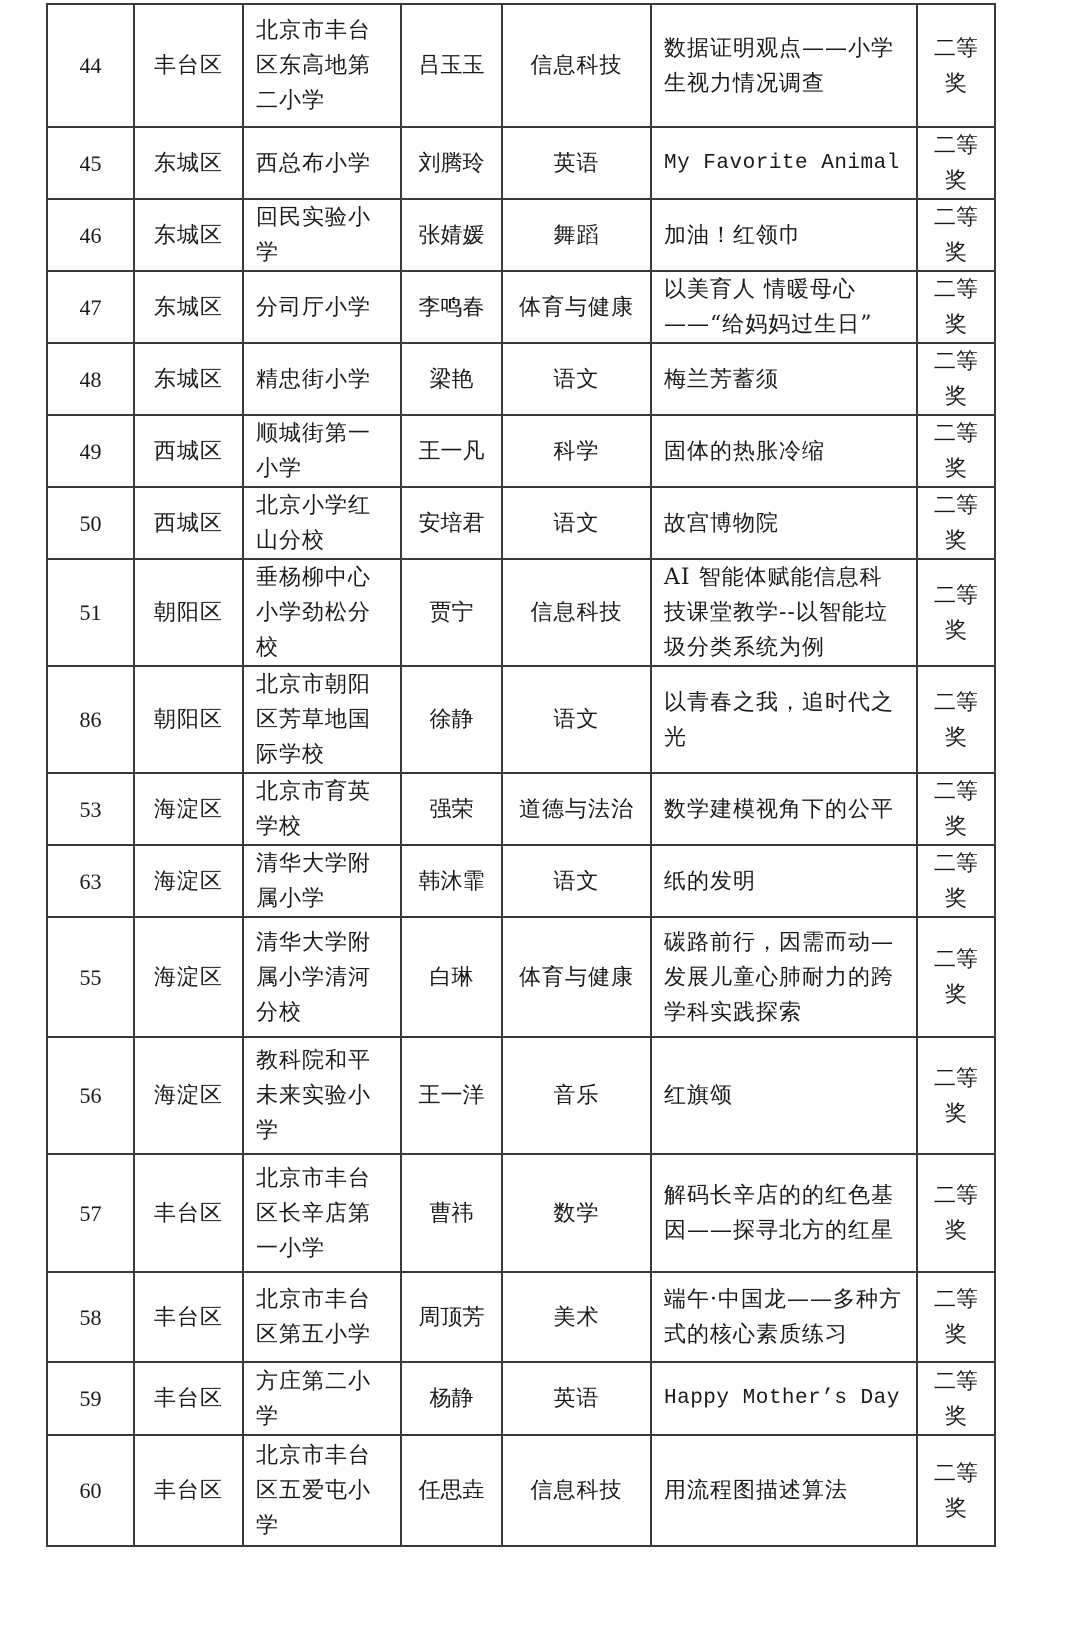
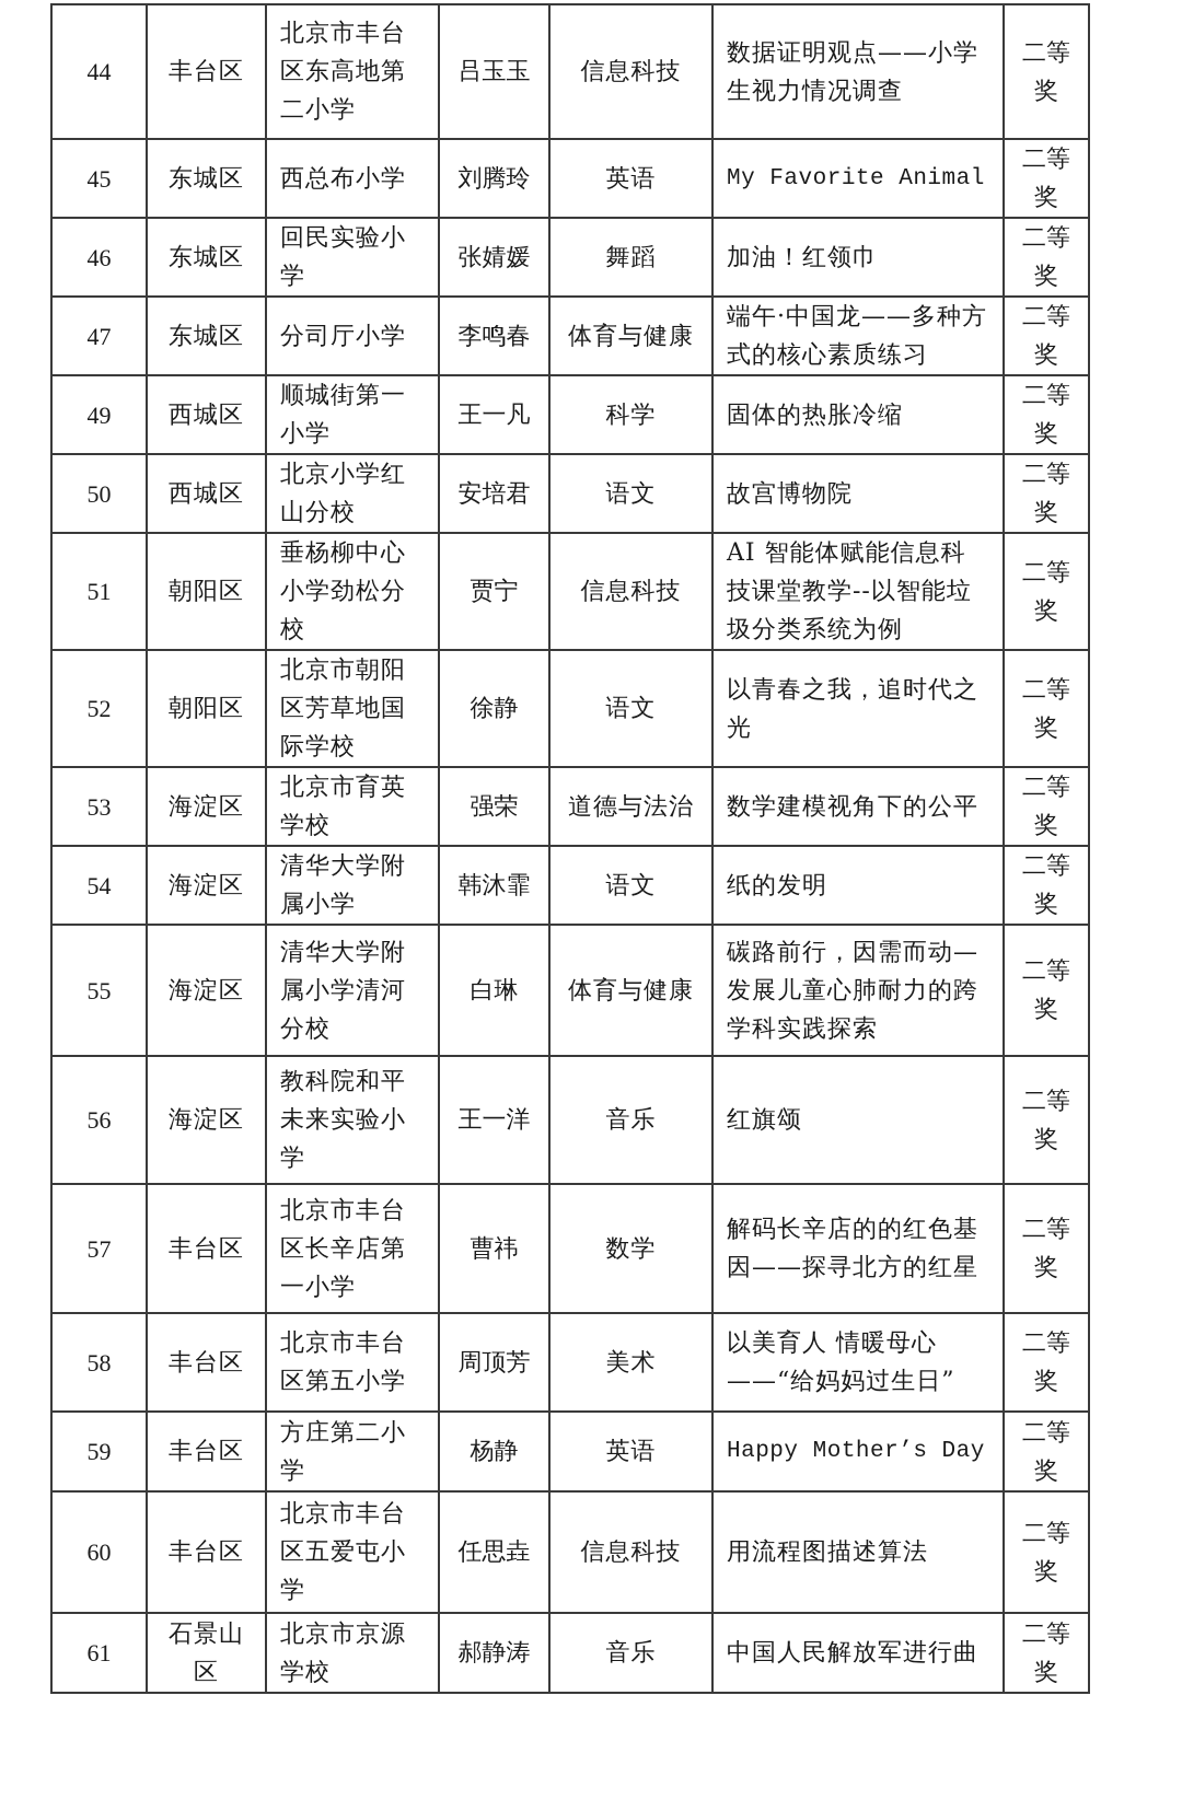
  44	丰台区	北京市丰台区东高地第二小学	吕玉玉	信息科技	数据证明观点——小学生视力情况调查	二等奖
  45	东城区	西总布小学	刘腾玲	英语	My Favorite Animal	二等奖
  46	东城区	回民实验小学	张婧媛	舞蹈	加油！红领巾	二等奖
- 47	东城区	分司厅小学	李鸣春	体育与健康	以美育人 情暖母心——“给妈妈过生日”	二等奖
+ 47	东城区	分司厅小学	李鸣春	体育与健康	端午·中国龙——多种方式的核心素质练习	二等奖
- 48	东城区	精忠街小学	梁艳	语文	梅兰芳蓄须	二等奖
  49	西城区	顺城街第一小学	王一凡	科学	固体的热胀冷缩	二等奖
  50	西城区	北京小学红山分校	安培君	语文	故宫博物院	二等奖
  51	朝阳区	垂杨柳中心小学劲松分校	贾宁	信息科技	AI 智能体赋能信息科技课堂教学--以智能垃圾分类系统为例	二等奖
- 86	朝阳区	北京市朝阳区芳草地国际学校	徐静	语文	以青春之我，追时代之光	二等奖
+ 52	朝阳区	北京市朝阳区芳草地国际学校	徐静	语文	以青春之我，追时代之光	二等奖
  53	海淀区	北京市育英学校	强荣	道德与法治	数学建模视角下的公平	二等奖
- 63	海淀区	清华大学附属小学	韩沐霏	语文	纸的发明	二等奖
+ 54	海淀区	清华大学附属小学	韩沐霏	语文	纸的发明	二等奖
  55	海淀区	清华大学附属小学清河分校	白琳	体育与健康	碳路前行，因需而动—发展儿童心肺耐力的跨学科实践探索	二等奖
  56	海淀区	教科院和平未来实验小学	王一洋	音乐	红旗颂	二等奖
  57	丰台区	北京市丰台区长辛店第一小学	曹祎	数学	解码长辛店的的红色基因——探寻北方的红星	二等奖
- 58	丰台区	北京市丰台区第五小学	周顶芳	美术	端午·中国龙——多种方式的核心素质练习	二等奖
+ 58	丰台区	北京市丰台区第五小学	周顶芳	美术	以美育人 情暖母心——“给妈妈过生日”	二等奖
  59	丰台区	方庄第二小学	杨静	英语	Happy Mother’s Day	二等奖
  60	丰台区	北京市丰台区五爱屯小学	任思垚	信息科技	用流程图描述算法	二等奖
+ 61	石景山区	北京市京源学校	郝静涛	音乐	中国人民解放军进行曲	二等奖
